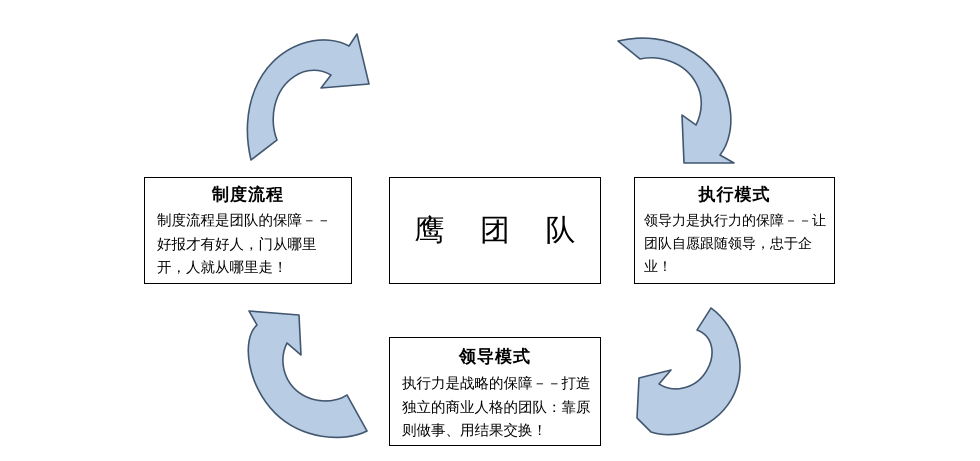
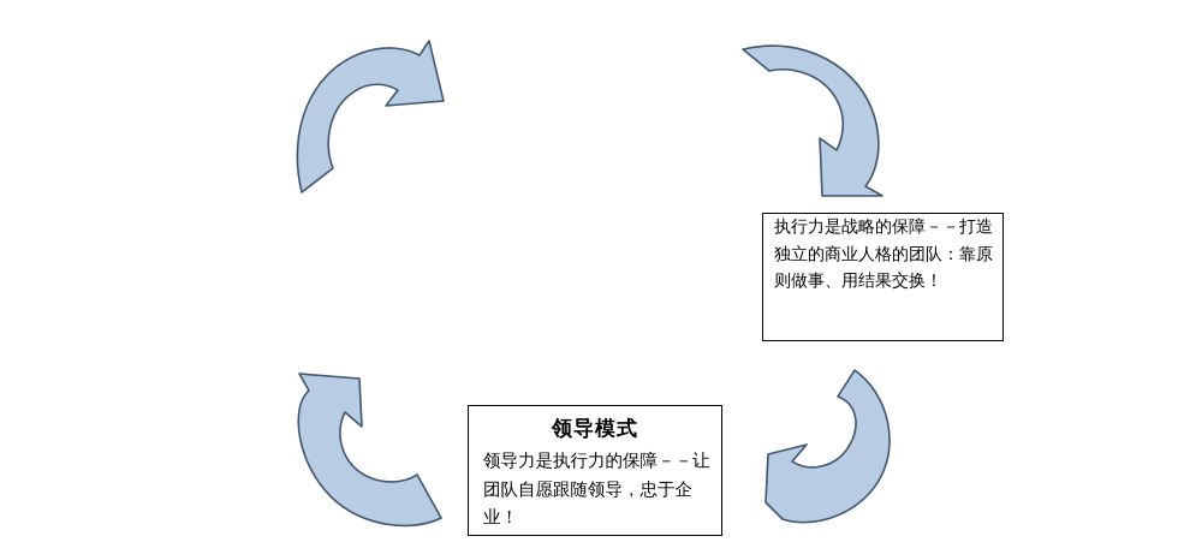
- 制度流程
- 制度流程是团队的保障－－好报才有好人，门从哪里开，人就从哪里走！
- 鹰 团 队
- 执行模式
- 领导力是执行力的保障－－让团队自愿跟随领导，忠于企业！
+ 执行力是战略的保障－－打造独立的商业人格的团队：靠原则做事、用结果交换！
  领导模式
- 执行力是战略的保障－－打造独立的商业人格的团队：靠原则做事、用结果交换！
+ 领导力是执行力的保障－－让团队自愿跟随领导，忠于企业！
